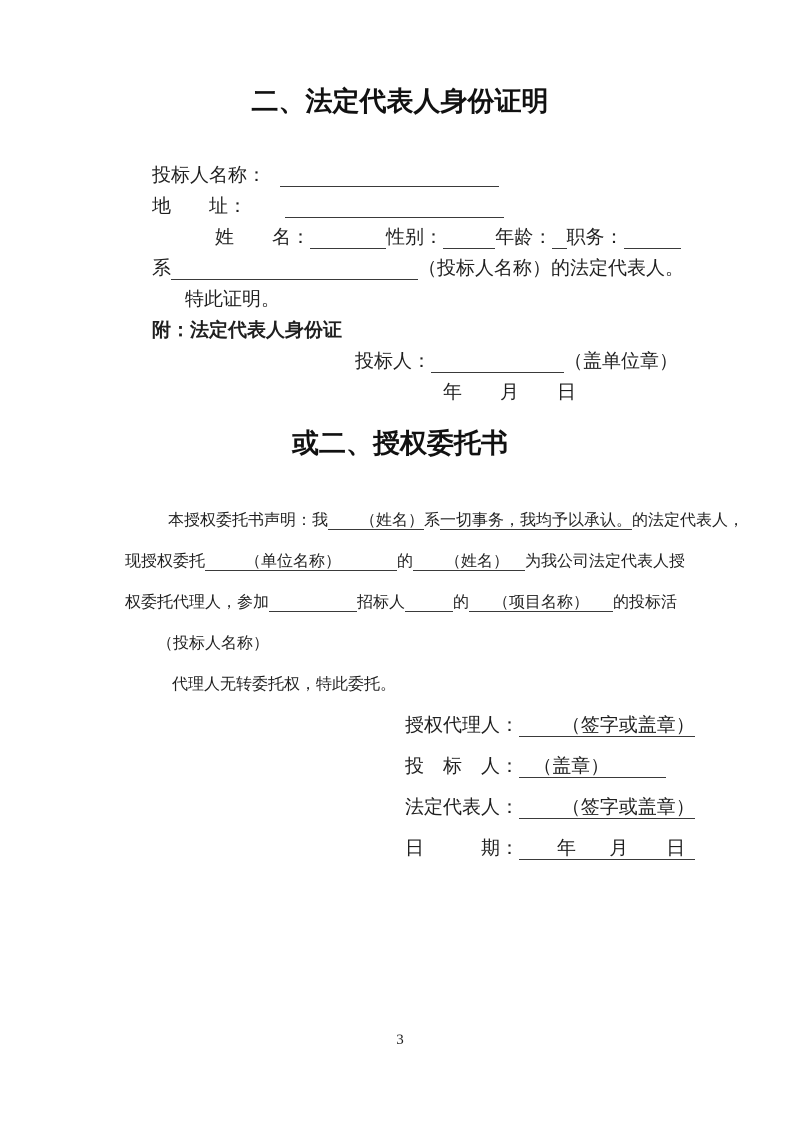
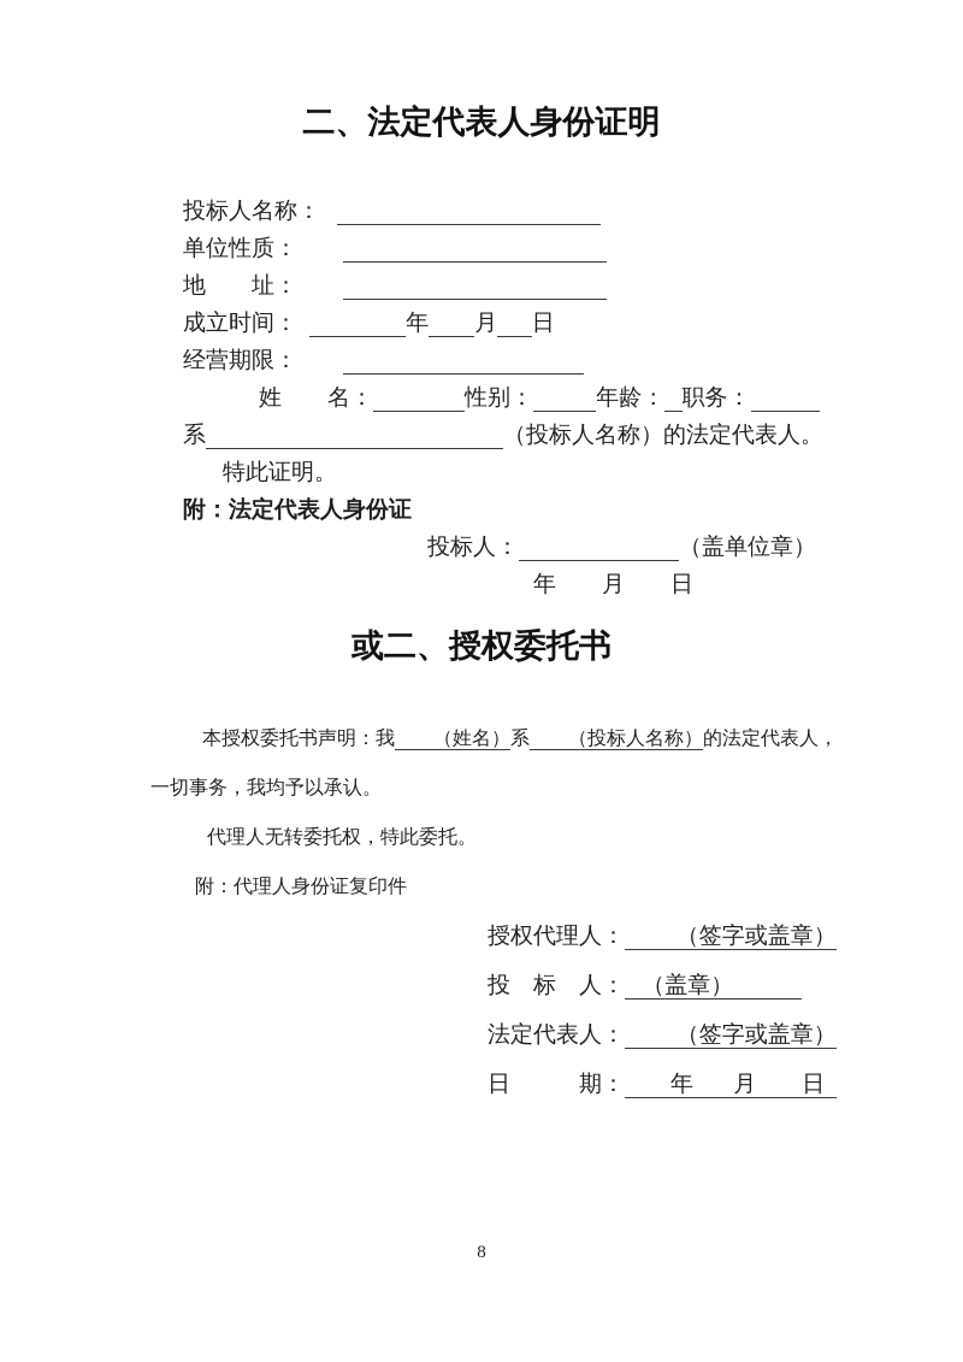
  二、法定代表人身份证明
  投标人名称：
+ 单位性质：
  地 址：
+ 成立时间： 年 月 日
+ 经营期限：
  姓 名： 性别： 年龄： 职务：
  系 （投标人名称）的法定代表人。
  特此证明。
  附：法定代表人身份证
  投标人： （盖单位章）
  年 月 日
  或二、授权委托书
- 本授权委托书声明：我 （姓名）系一切事务，我均予以承认。的法定代表人，
+ 本授权委托书声明：我 （姓名）系 （投标人名称）的法定代表人，
- 现授权委托 （单位名称） 的 （姓名） 为我公司法定代表人授
- 权委托代理人，参加 招标人 的 （项目名称） 的投标活
- （投标人名称）
+ 一切事务，我均予以承认。
  代理人无转委托权，特此委托。
+ 附：代理人身份证复印件
  授权代理人： （签字或盖章）
  投 标 人： （盖章）
  法定代表人： （签字或盖章）
  日 期： 年 月 日
- 3
+ 8
